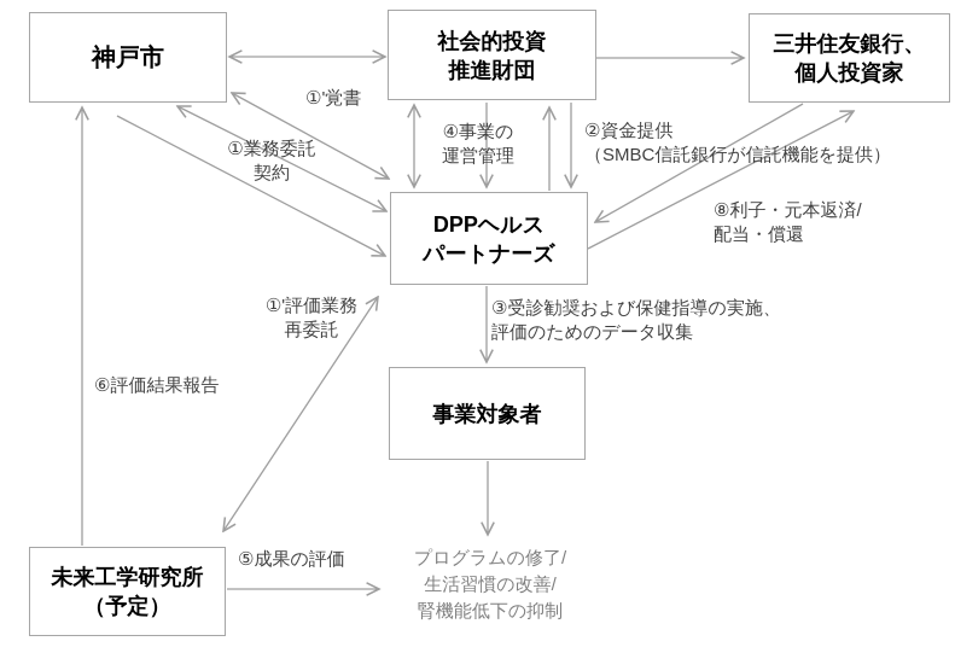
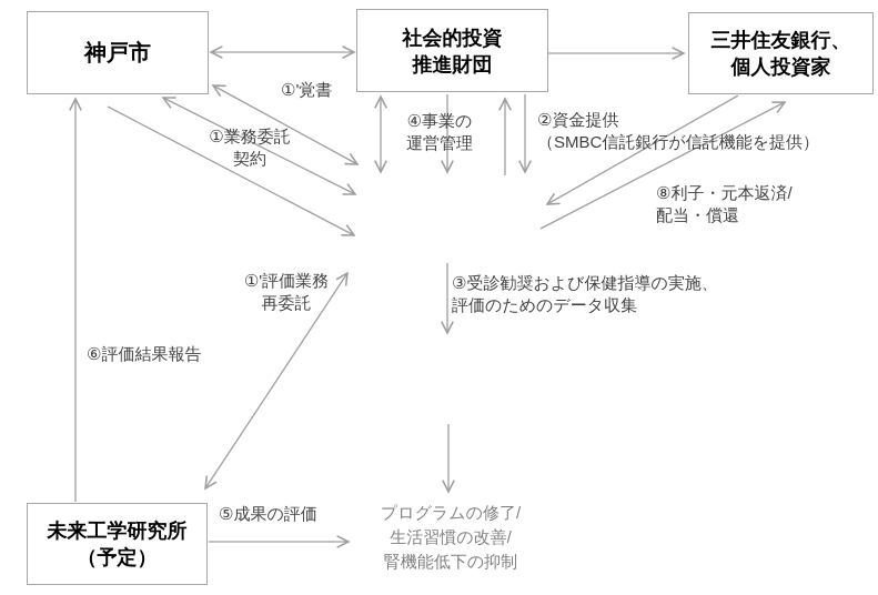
  神戸市
  社会的投資
  推進財団
  三井住友銀行、
  個人投資家
- DPPヘルス
- パートナーズ
- 事業対象者
  未来工学研究所
  （予定）
  ①'覚書
  ①業務委託
  契約
  ④事業の
  運営管理
  ②資金提供
  （SMBC信託銀行が信託機能を提供）
  ⑧利子・元本返済/
  配当・償還
  ③受診勧奨および保健指導の実施、
  評価のためのデータ収集
  ①'評価業務
  再委託
  ⑥評価結果報告
  ⑤成果の評価
  プログラムの修了/
  生活習慣の改善/
  腎機能低下の抑制
